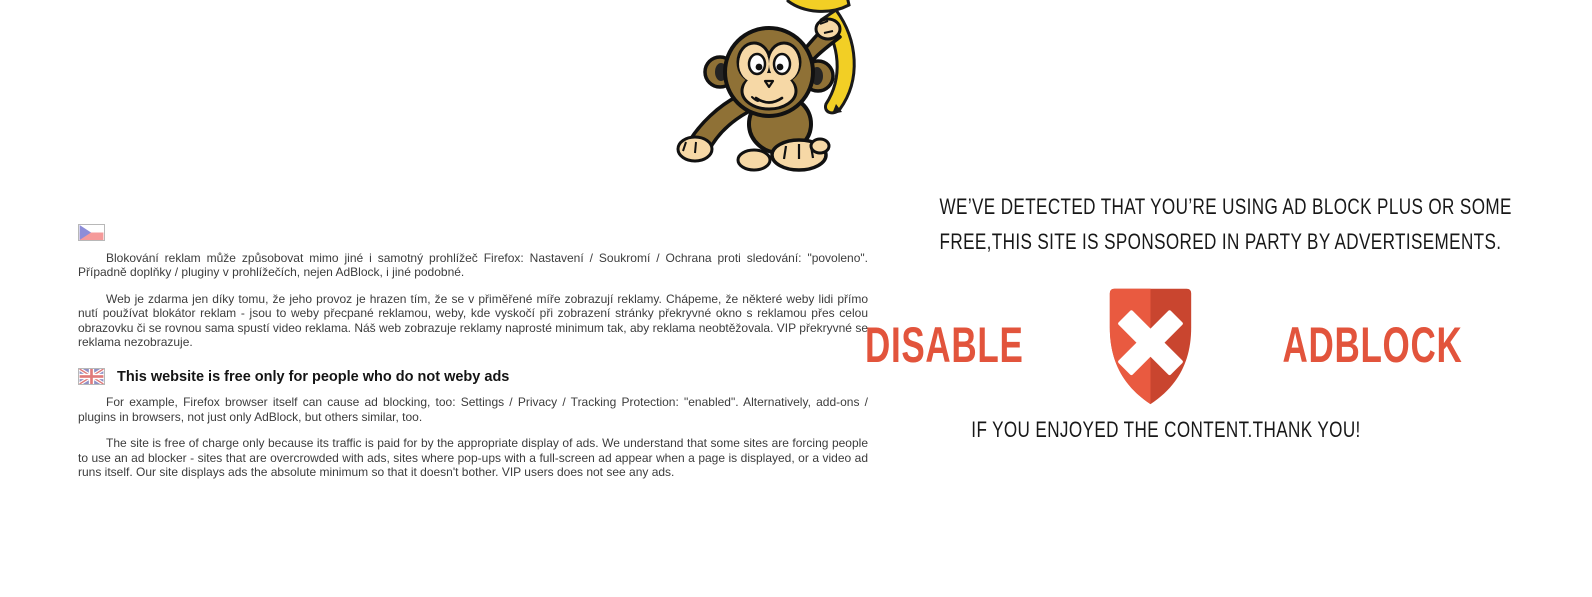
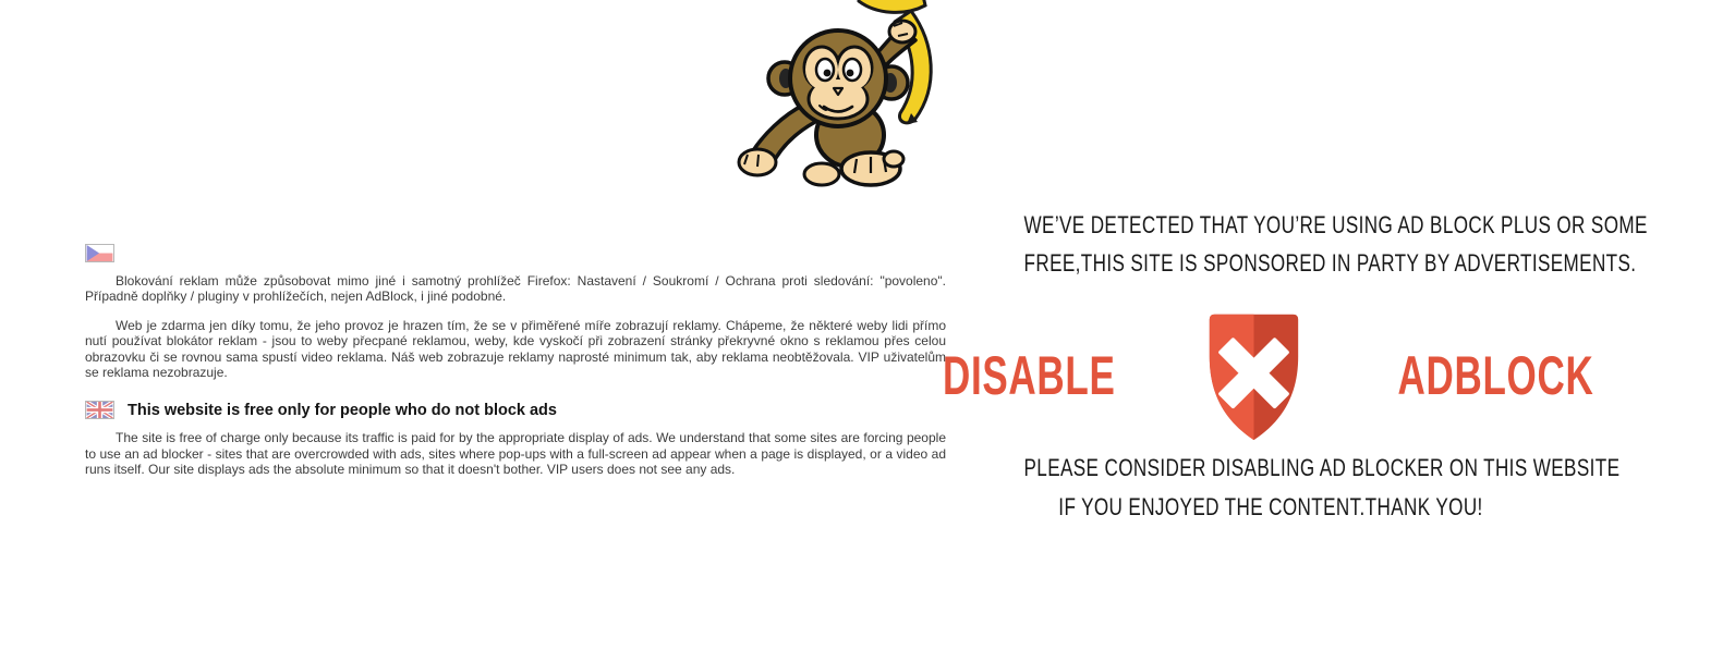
  Blokování reklam může způsobovat mimo jiné i samotný prohlížeč Firefox: Nastavení / Soukromí / Ochrana proti sledování: "povoleno". Případně doplňky / pluginy v prohlížečích, nejen AdBlock, i jiné podobné.
- Web je zdarma jen díky tomu, že jeho provoz je hrazen tím, že se v přiměřené míře zobrazují reklamy. Chápeme, že některé weby lidi přímo nutí používat blokátor reklam - jsou to weby přecpané reklamou, weby, kde vyskočí při zobrazení stránky překryvné okno s reklamou přes celou obrazovku či se rovnou sama spustí video reklama. Náš web zobrazuje reklamy naprosté minimum tak, aby reklama neobtěžovala. VIP překryvné se reklama nezobrazuje.
+ Web je zdarma jen díky tomu, že jeho provoz je hrazen tím, že se v přiměřené míře zobrazují reklamy. Chápeme, že některé weby lidi přímo nutí používat blokátor reklam - jsou to weby přecpané reklamou, weby, kde vyskočí při zobrazení stránky překryvné okno s reklamou přes celou obrazovku či se rovnou sama spustí video reklama. Náš web zobrazuje reklamy naprosté minimum tak, aby reklama neobtěžovala. VIP uživatelům se reklama nezobrazuje.
- This website is free only for people who do not weby ads
+ This website is free only for people who do not block ads
- For example, Firefox browser itself can cause ad blocking, too: Settings / Privacy / Tracking Protection: "enabled". Alternatively, add-ons / plugins in browsers, not just only AdBlock, but others similar, too.
  The site is free of charge only because its traffic is paid for by the appropriate display of ads. We understand that some sites are forcing people to use an ad blocker - sites that are overcrowded with ads, sites where pop-ups with a full-screen ad appear when a page is displayed, or a video ad runs itself. Our site displays ads the absolute minimum so that it doesn't bother. VIP users does not see any ads.
  WE’VE DETECTED THAT YOU’RE USING AD BLOCK PLUS OR SOME
  FREE,THIS SITE IS SPONSORED IN PARTY BY ADVERTISEMENTS.
  DISABLE
  ADBLOCK
+ PLEASE CONSIDER DISABLING AD BLOCKER ON THIS WEBSITE
  IF YOU ENJOYED THE CONTENT.THANK YOU!
